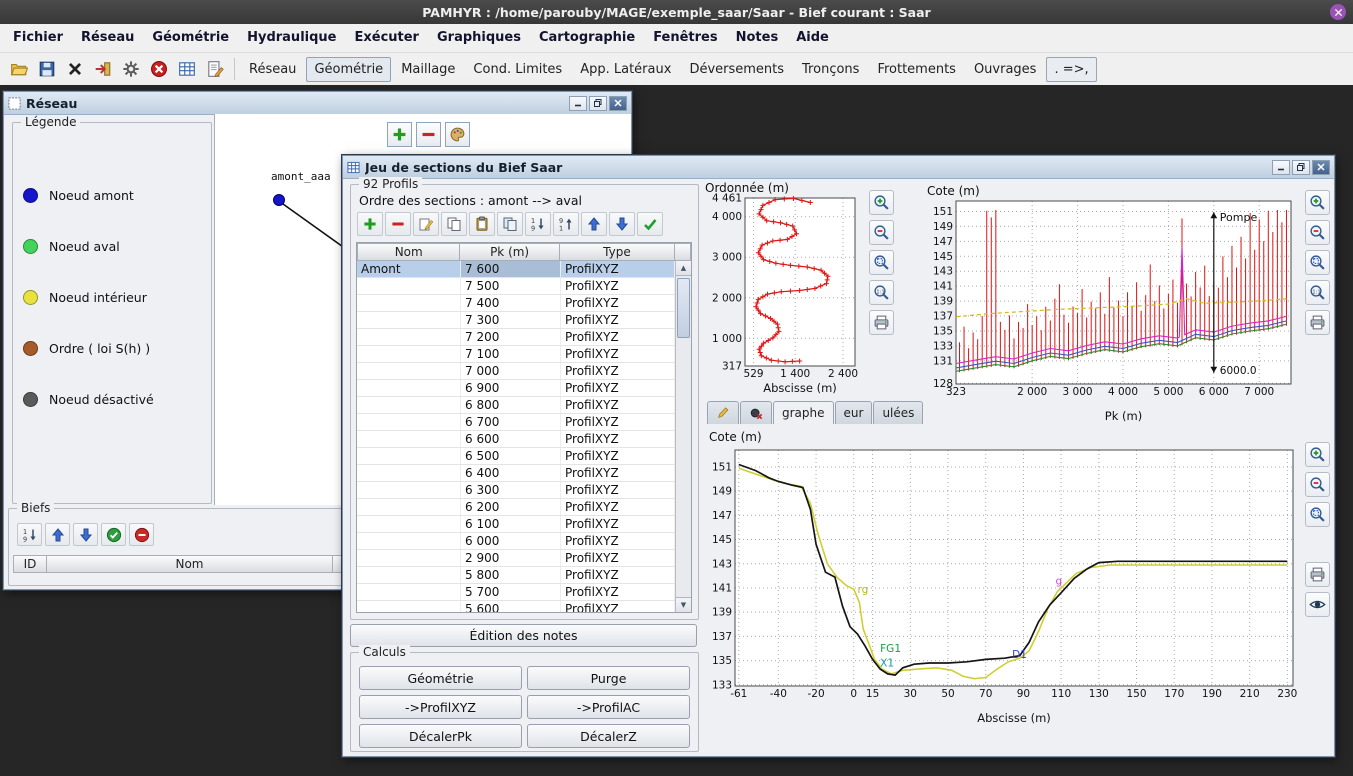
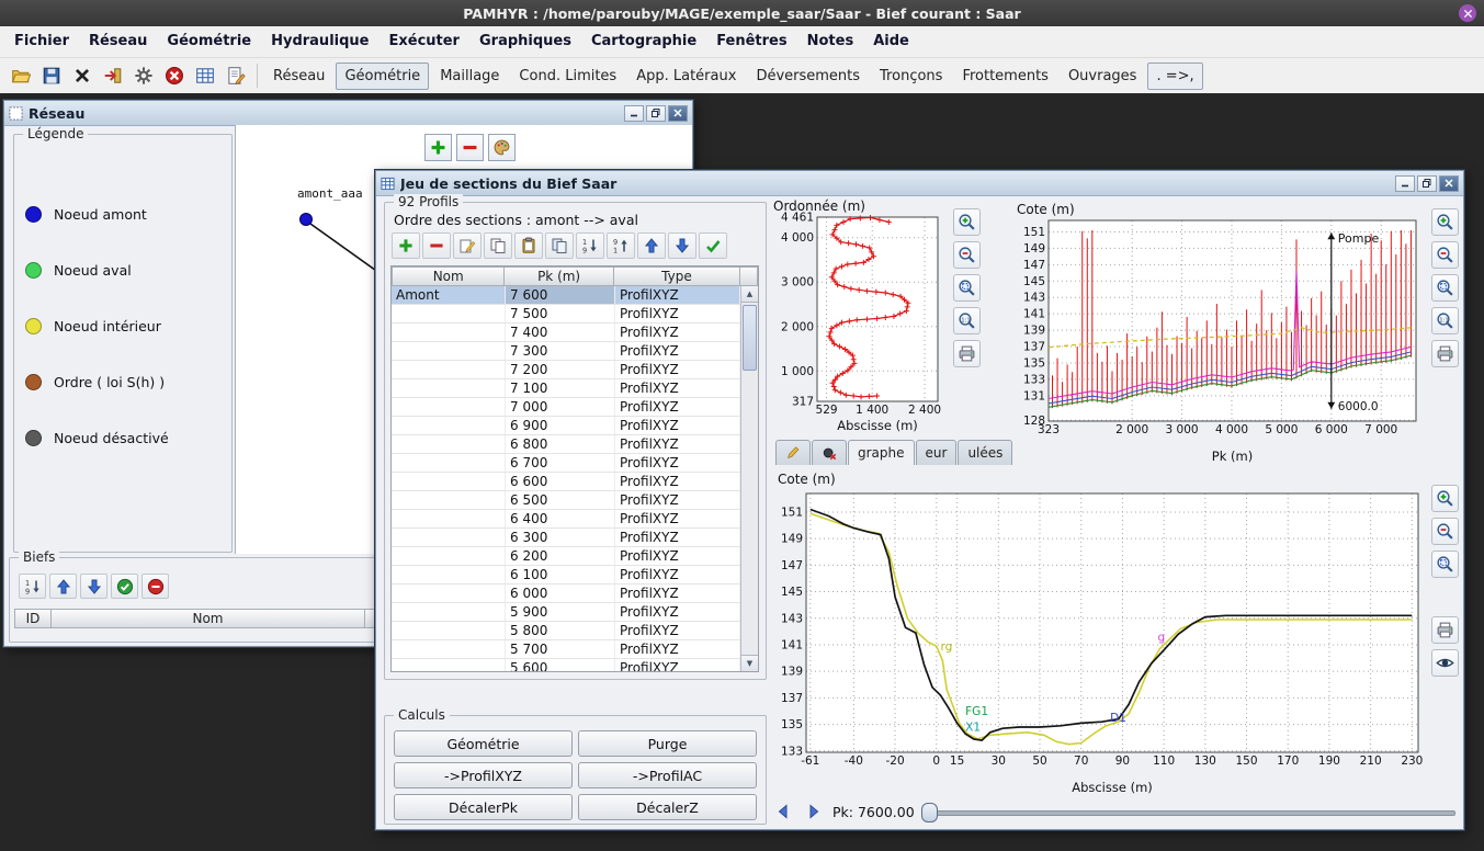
  PAMHYR : /home/parouby/MAGE/exemple_saar/Saar - Bief courant : Saar
  Fichier
  Réseau
  Géométrie
  Hydraulique
  Exécuter
  Graphiques
  Cartographie
  Fenêtres
  Notes
  Aide
  Réseau
  Géométrie
  Maillage
  Cond. Limites
  App. Latéraux
  Déversements
  Tronçons
  Frottements
  Ouvrages
  . =>,
  Réseau
  Légende
  Noeud amont
  Noeud aval
  Noeud intérieur
  Ordre ( loi S(h) )
  Noeud désactivé
  amont_aaa
  Biefs
  1
  9
  ID
  Nom
  Jeu de sections du Bief Saar
  92 Profils
  Ordre des sections : amont --> aval
  1
  9
  9
  1
  Nom
  Pk (m)
  Type
  Amont
  7 600
  ProfilXYZ
  7 500
  ProfilXYZ
  7 400
  ProfilXYZ
  7 300
  ProfilXYZ
  7 200
  ProfilXYZ
  7 100
  ProfilXYZ
  7 000
  ProfilXYZ
  6 900
  ProfilXYZ
  6 800
  ProfilXYZ
  6 700
  ProfilXYZ
  6 600
  ProfilXYZ
  6 500
  ProfilXYZ
  6 400
  ProfilXYZ
  6 300
  ProfilXYZ
  6 200
  ProfilXYZ
  6 100
  ProfilXYZ
  6 000
  ProfilXYZ
- 2 900
+ 5 900
  ProfilXYZ
  5 800
  ProfilXYZ
  5 700
  ProfilXYZ
  5 600
  ProfilXYZ
  ▲
  ▼
- Édition des notes
  Calculs
  Géométrie
  Purge
  ->ProfilXYZ
  ->ProfilAC
  DécalerPk
  DécalerZ
  Ordonnée (m)
  529
  1 400
  2 400
  4 461
  4 000
  3 000
  2 000
  1 000
  317
  Abscisse (m)
  graphe
  eur
  ulées
  Cote (m)
  323
  2 000
  3 000
  4 000
  5 000
  6 000
  7 000
  151
  149
  147
  145
  143
  141
  139
  137
  135
  133
  131
  128
  Pk (m)
  Pompe
  6000.0
  Cote (m)
  -61
  -40
  -20
  0
  15
  30
  50
  70
  90
  110
  130
  150
  170
  190
  210
  230
  151
  149
  147
  145
  143
  141
  139
  137
  135
  133
  Abscisse (m)
  rg
  FG1
  X1
  D1
  g
+ Pk: 7600.00
